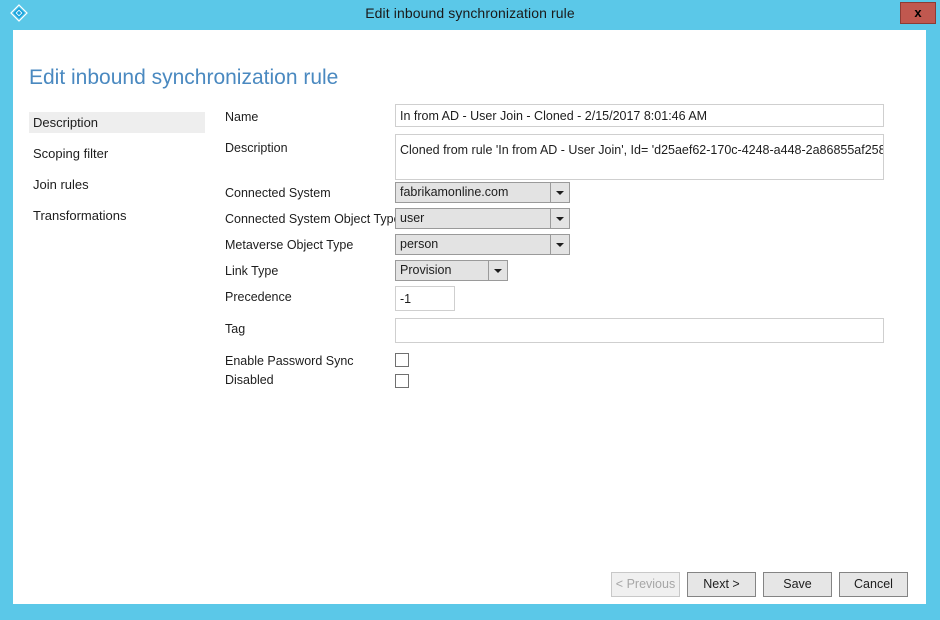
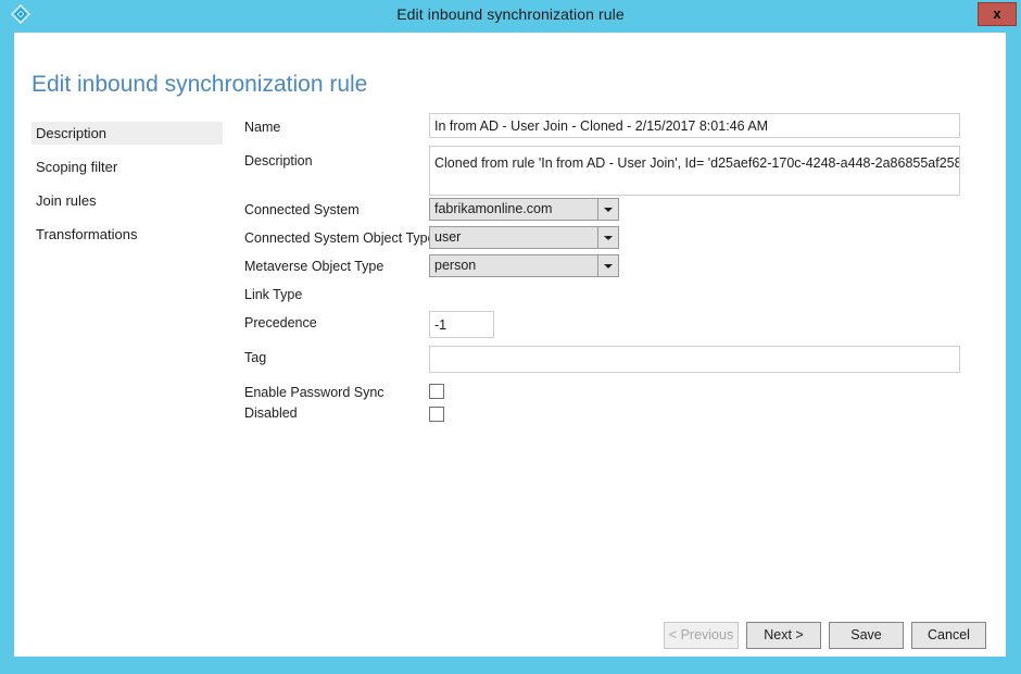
  Edit inbound synchronization rule
  x
  Edit inbound synchronization rule
  Description
  Scoping filter
  Join rules
  Transformations
  Name
  In from AD - User Join - Cloned - 2/15/2017 8:01:46 AM
  Description
  Connected System
  fabrikamonline.com
  Connected System Object Typ
  user
  Metaverse Object Type
  person
  Link Type
- Provision
  Precedence
  -1
  Tag
  Enable Password Sync
  Disabled
  < Previous
  Next >
  Save
  Cancel
